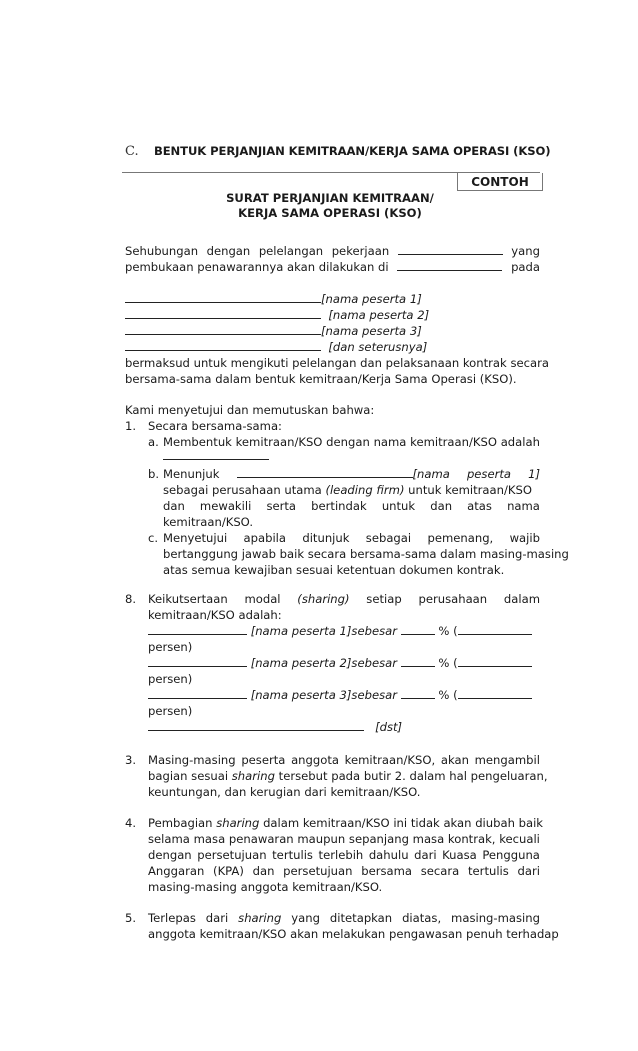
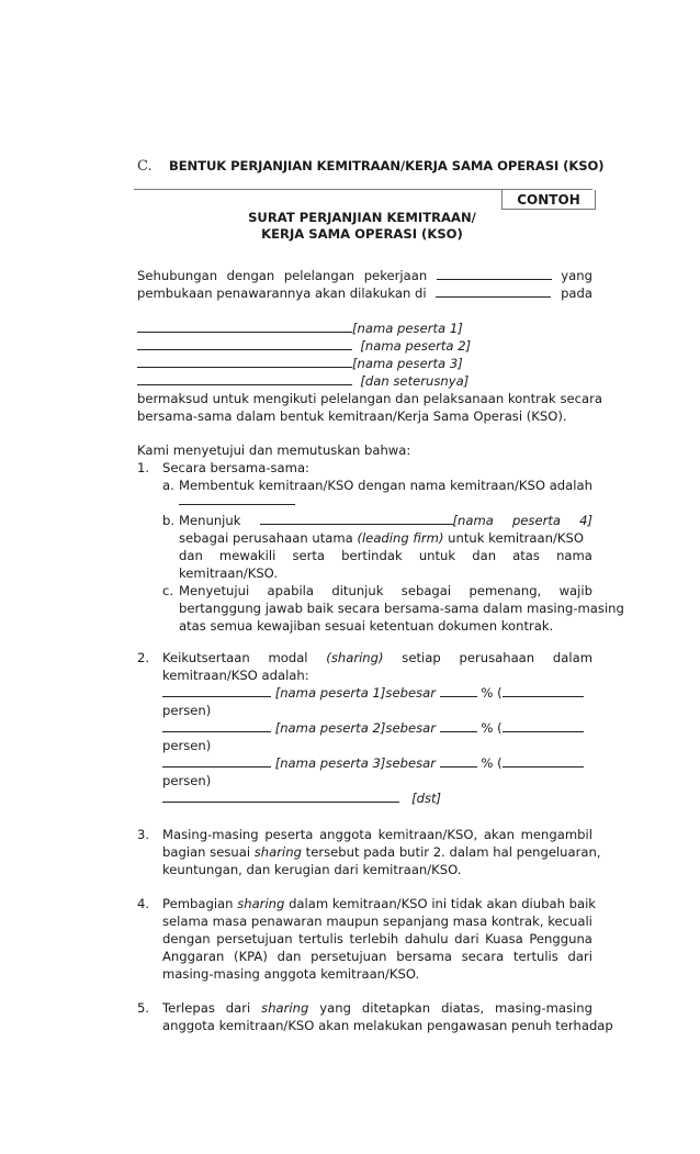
  C.
  BENTUK PERJANJIAN KEMITRAAN/KERJA SAMA OPERASI (KSO)
  CONTOH
  SURAT PERJANJIAN KEMITRAAN/
  KERJA SAMA OPERASI (KSO)
  Sehubungan
  dengan
  pelelangan
  pekerjaan
  yang
  pembukaan penawarannya akan dilakukan di
  pada
  [nama peserta 1]
  [nama peserta 2]
  [nama peserta 3]
  [dan seterusnya]
  bermaksud untuk mengikuti pelelangan dan pelaksanaan kontrak secara
  bersama-sama dalam bentuk kemitraan/Kerja Sama Operasi (KSO).
  Kami menyetujui dan memutuskan bahwa:
  1.
  Secara bersama-sama:
  a.
  Membentuk
  kemitraan/KSO
  dengan
  nama
  kemitraan/KSO
  adalah
  b.
  Menunjuk
  [nama
  peserta
- 1]
+ 4]
  sebagai perusahaan utama (leading firm) untuk kemitraan/KSO
  dan
  mewakili
  serta
  bertindak
  untuk
  dan
  atas
  nama
  kemitraan/KSO.
  c.
  Menyetujui
  apabila
  ditunjuk
  sebagai
  pemenang,
  wajib
  bertanggung jawab baik secara bersama-sama dalam masing-masing
  atas semua kewajiban sesuai ketentuan dokumen kontrak.
- 8.
+ 2.
  Keikutsertaan
  modal
  (sharing)
  setiap
  perusahaan
  dalam
  kemitraan/KSO adalah:
  [nama peserta 1]sebesar % (
  persen)
  [nama peserta 2]sebesar % (
  persen)
  [nama peserta 3]sebesar % (
  persen)
  [dst]
  3.
  Masing-masing
  peserta
  anggota
  kemitraan/KSO,
  akan
  mengambil
  bagian sesuai sharing tersebut pada butir 2. dalam hal pengeluaran,
  keuntungan, dan kerugian dari kemitraan/KSO.
  4.
  Pembagian sharing dalam kemitraan/KSO ini tidak akan diubah baik
  selama
  masa
  penawaran
  maupun
  sepanjang
  masa
  kontrak,
  kecuali
  dengan
  persetujuan
  tertulis
  terlebih
  dahulu
  dari
  Kuasa
  Pengguna
  Anggaran
  (KPA)
  dan
  persetujuan
  bersama
  secara
  tertulis
  dari
  masing-masing anggota kemitraan/KSO.
  5.
  Terlepas
  dari
  sharing
  yang
  ditetapkan
  diatas,
  masing-masing
  anggota kemitraan/KSO akan melakukan pengawasan penuh terhadap
